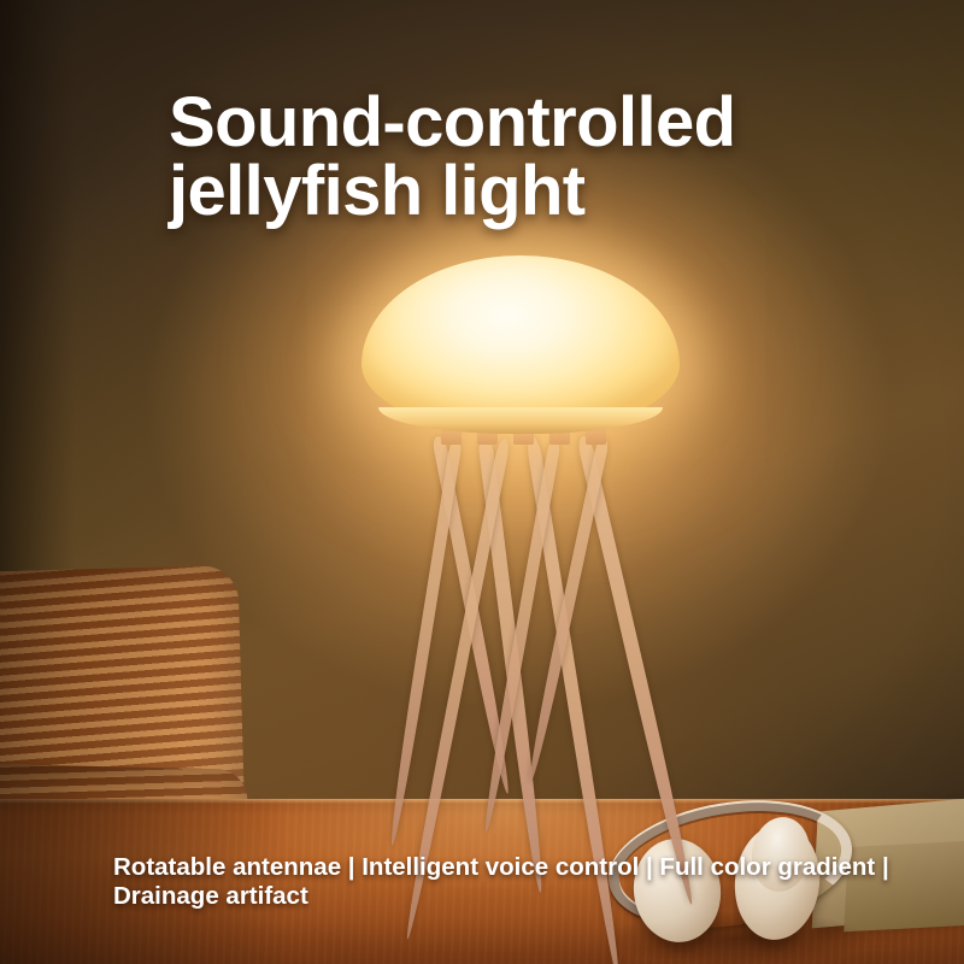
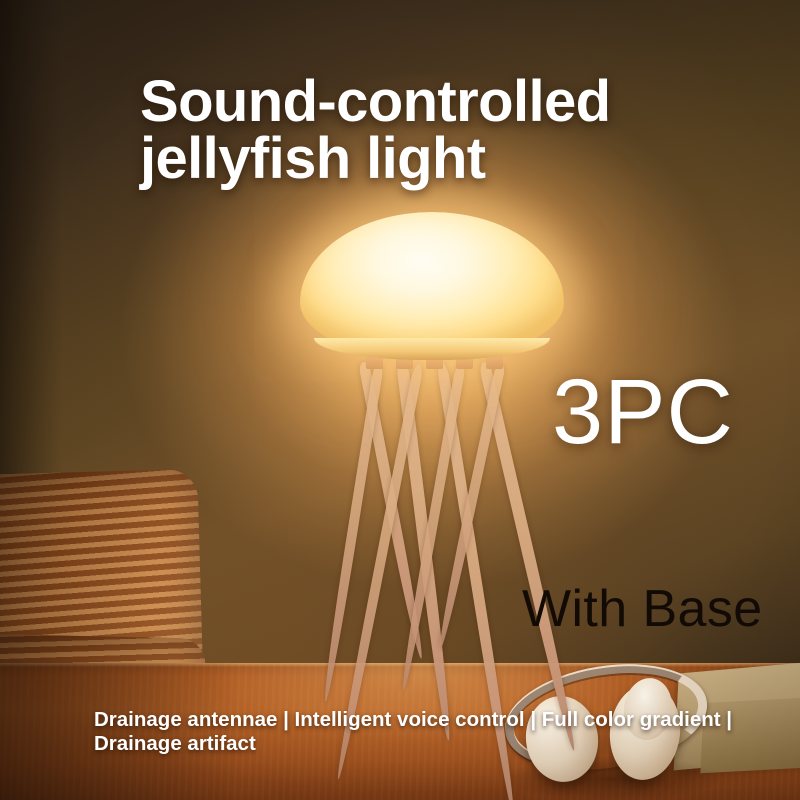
  Sound-controlled jellyfish light
+ 3PC
+ With Base
- Rotatable antennae | Intelligent voice control | Full color gradient | Drainage artifact
+ Drainage antennae | Intelligent voice control | Full color gradient | Drainage artifact
